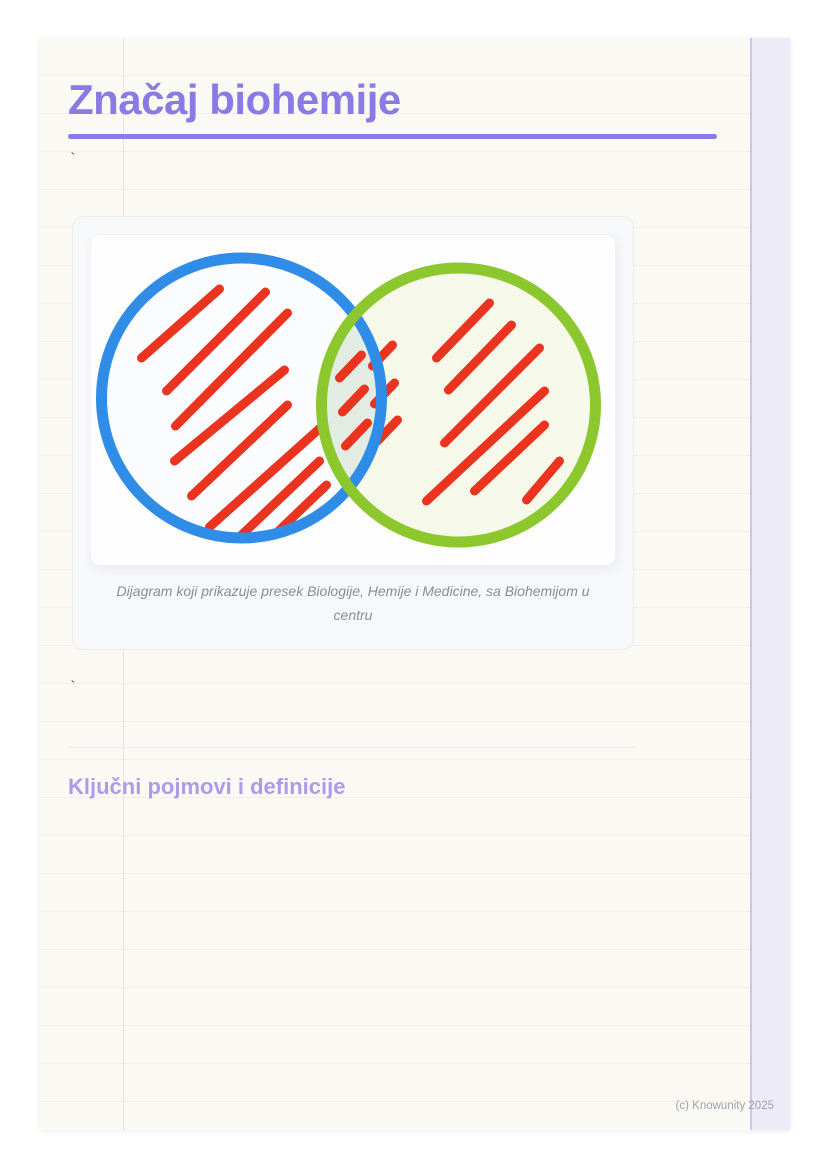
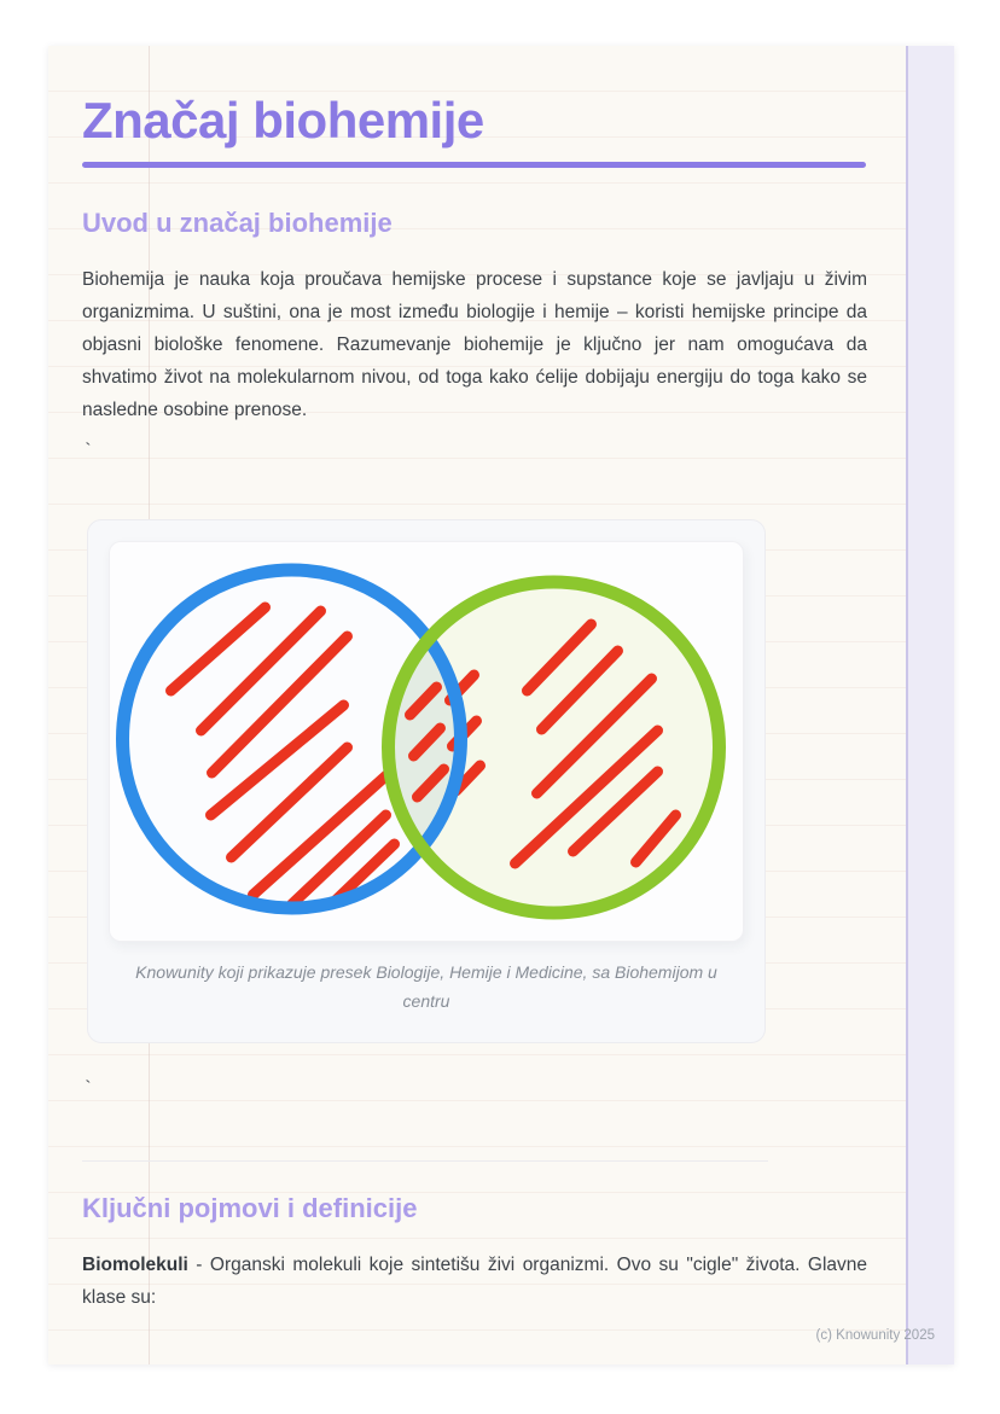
  Značaj biohemije
+ Uvod u značaj biohemije
+ Biohemija je nauka koja proučava hemijske procese i supstance koje se javljaju u živim organizmima. U suštini, ona je most između biologije i hemije – koristi hemijske principe da objasni biološke fenomene. Razumevanje biohemije je ključno jer nam omogućava da shvatimo život na molekularnom nivou, od toga kako ćelije dobijaju energiju do toga kako se nasledne osobine prenose.
  `
- Dijagram koji prikazuje presek Biologije, Hemije i Medicine, sa Biohemijom u centru
+ Knowunity koji prikazuje presek Biologije, Hemije i Medicine, sa Biohemijom u centru
  `
  Ključni pojmovi i definicije
+ Biomolekuli - Organski molekuli koje sintetišu živi organizmi. Ovo su "cigle" života. Glavne klase su:
  (c) Knowunity 2025
